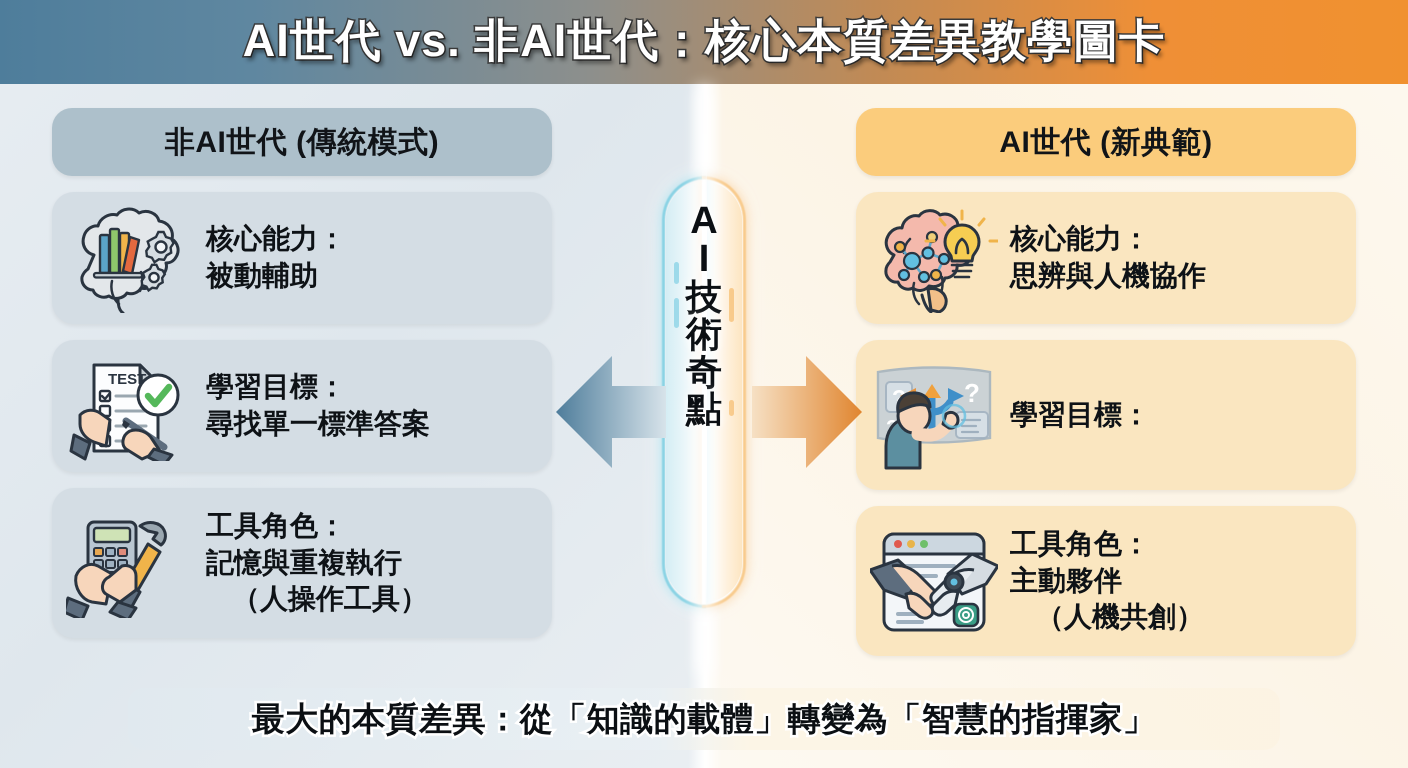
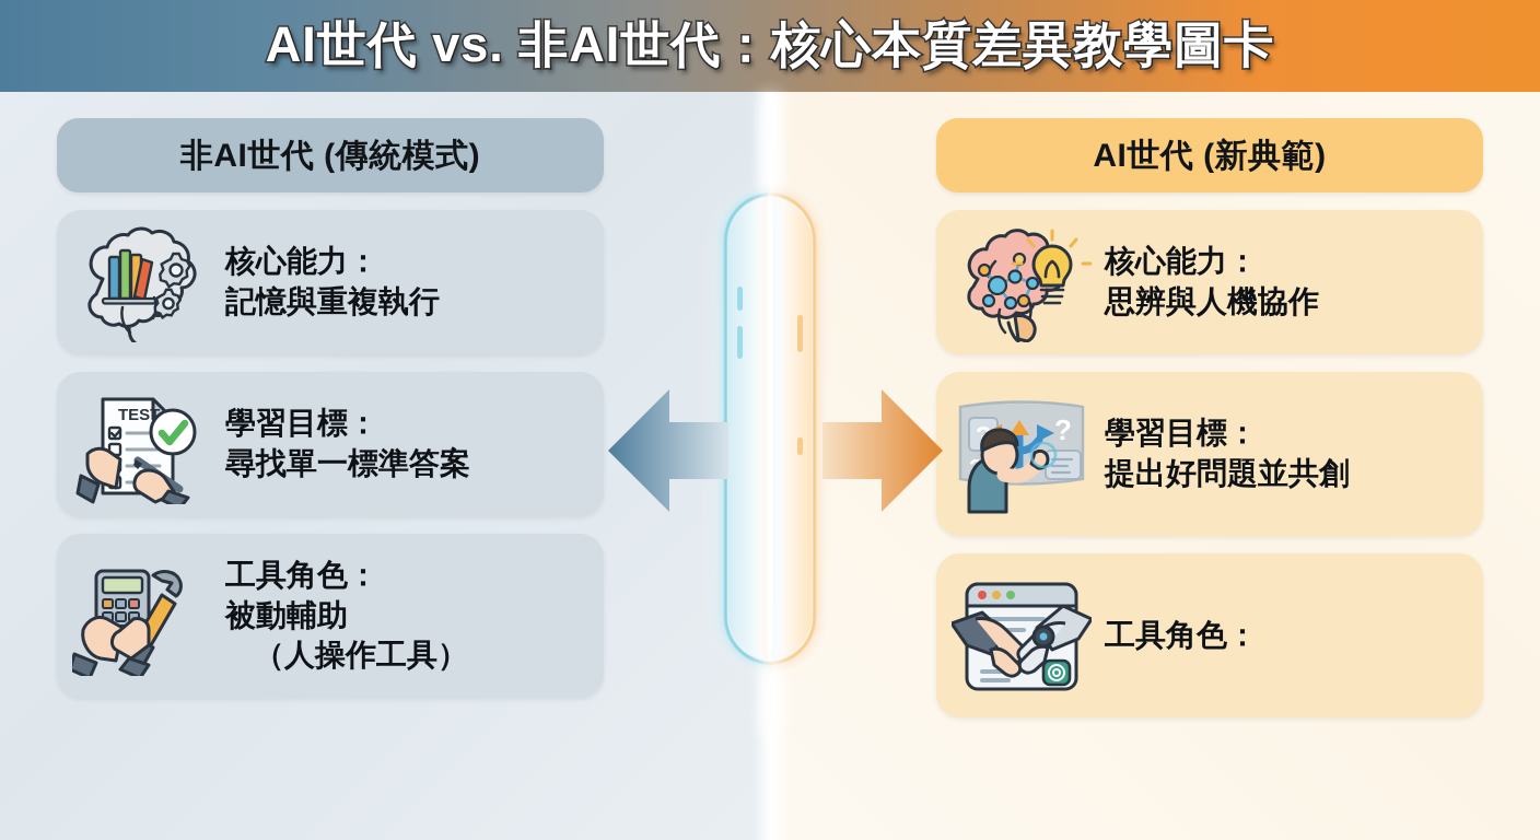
  AI世代 vs. 非AI世代：核心本質差異教學圖卡
  非AI世代 (傳統模式)
  核心能力：
- 被動輔助
+ 記憶與重複執行
  TEST
  學習目標：
  尋找單一標準答案
  工具角色：
- 記憶與重複執行
+ 被動輔助
  （人操作工具）
  AI世代 (新典範)
  核心能力：
  思辨與人機協作
  ?
  ?
  學習目標：
+ 提出好問題並共創
  工具角色：
- 主動夥伴
- （人機共創）
- A
- I
- 技
- 術
- 奇
- 點
- 最大的本質差異：從「知識的載體」轉變為「智慧的指揮家」
